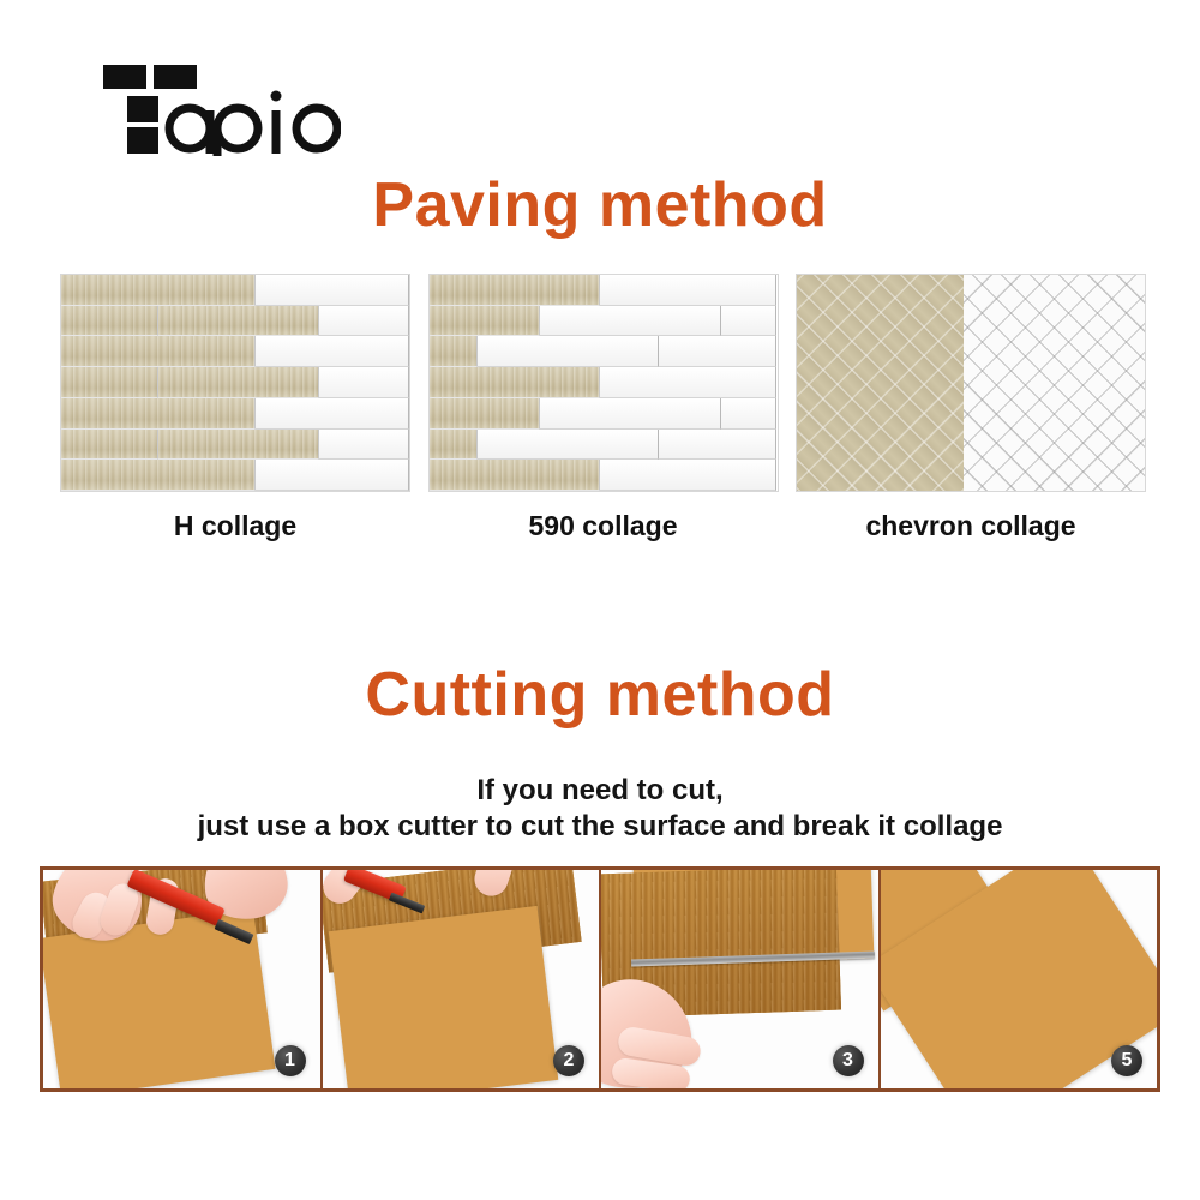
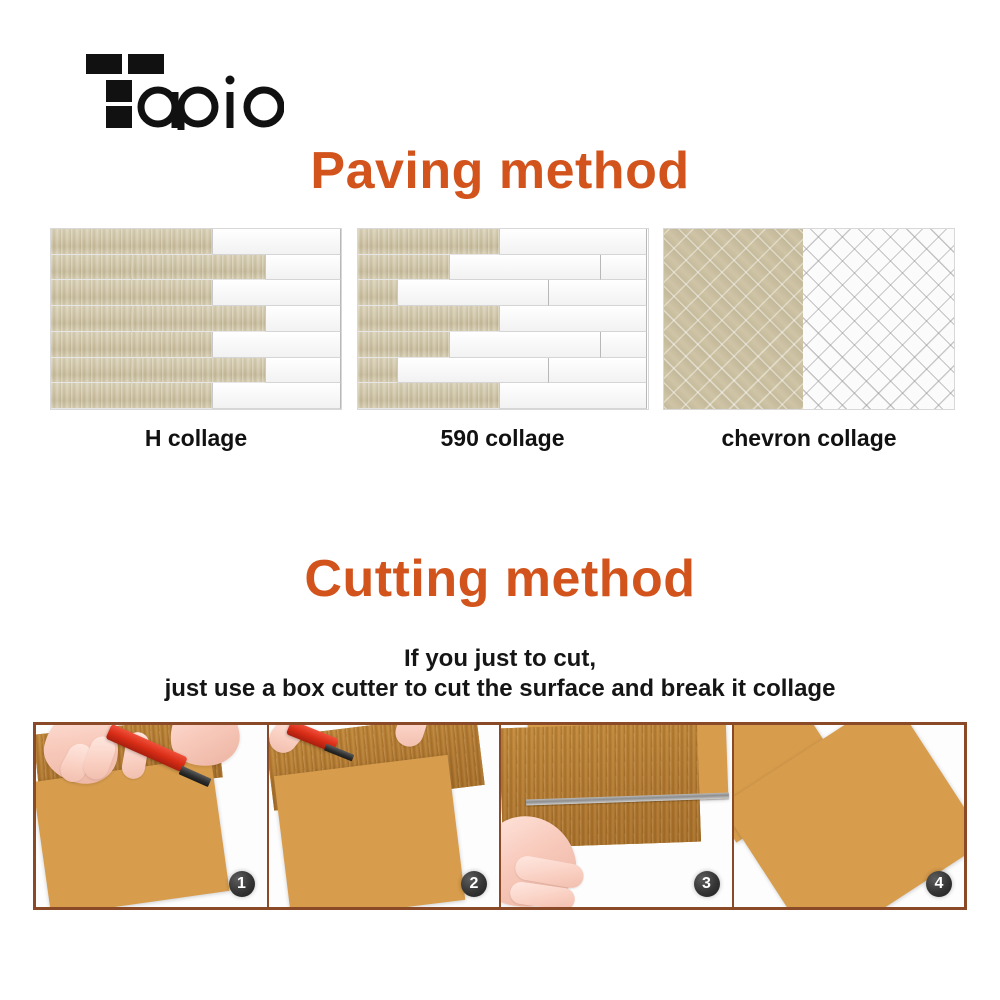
  Paving method
  H collage
  590 collage
  chevron collage
  Cutting method
- If you need to cut,
+ If you just to cut,
  just use a box cutter to cut the surface and break it collage
  1
  2
  3
- 5
+ 4
